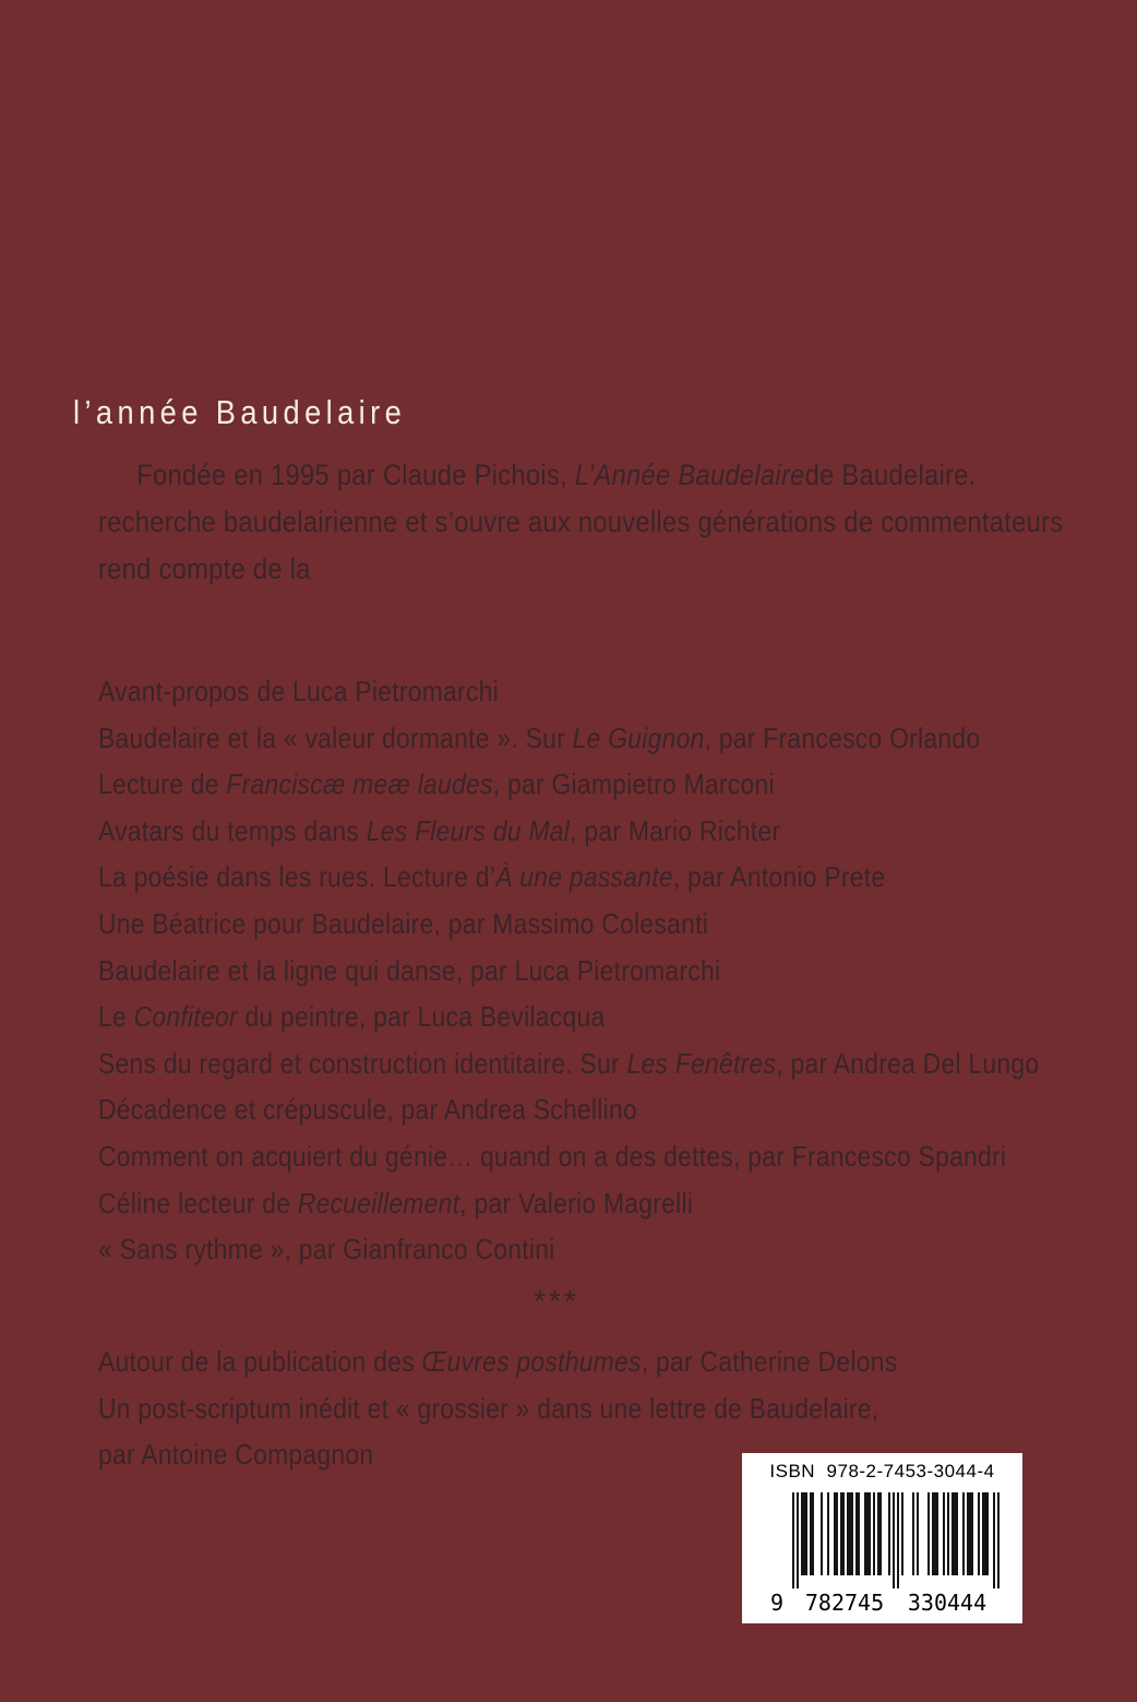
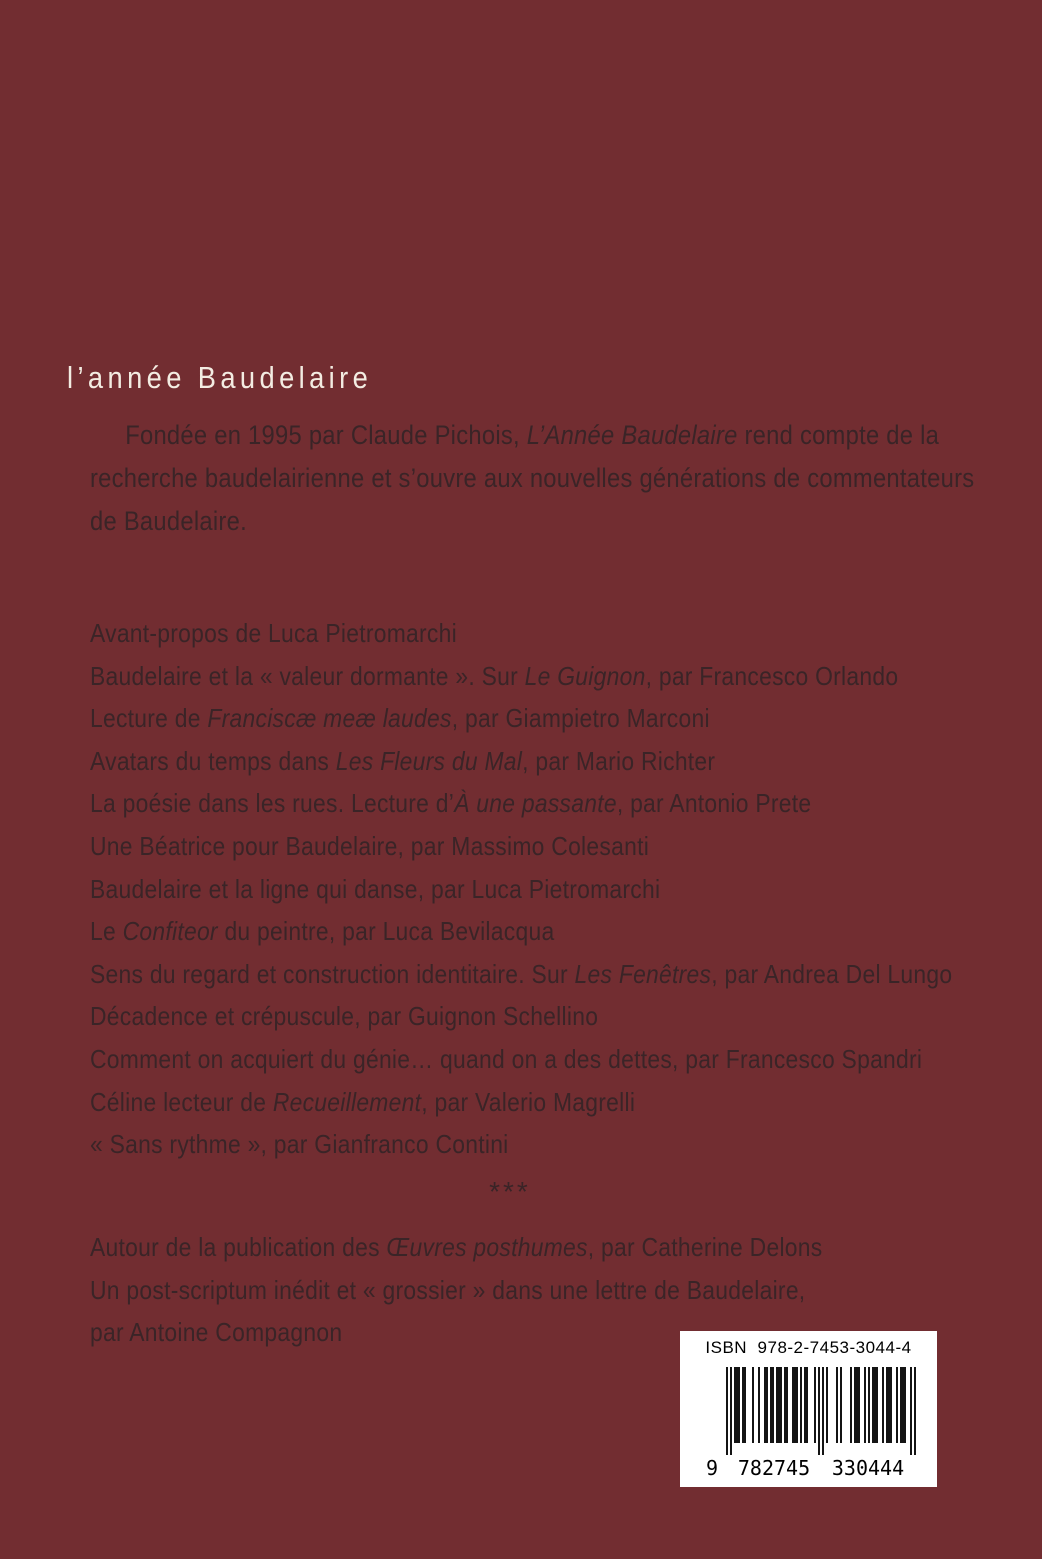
  l’année Baudelaire
- Fondée en 1995 par Claude Pichois, L’Année Baudelairede Baudelaire.
+ Fondée en 1995 par Claude Pichois, L’Année Baudelaire rend compte de la
  recherche baudelairienne et s’ouvre aux nouvelles générations de commentateurs
- rend compte de la
+ de Baudelaire.
  Avant-propos de Luca Pietromarchi
  Baudelaire et la « valeur dormante ». Sur Le Guignon, par Francesco Orlando
  Lecture de Franciscæ meæ laudes, par Giampietro Marconi
  Avatars du temps dans Les Fleurs du Mal, par Mario Richter
  La poésie dans les rues. Lecture d’À une passante, par Antonio Prete
  Une Béatrice pour Baudelaire, par Massimo Colesanti
  Baudelaire et la ligne qui danse, par Luca Pietromarchi
  Le Confiteor du peintre, par Luca Bevilacqua
  Sens du regard et construction identitaire. Sur Les Fenêtres, par Andrea Del Lungo
- Décadence et crépuscule, par Andrea Schellino
+ Décadence et crépuscule, par Guignon Schellino
  Comment on acquiert du génie… quand on a des dettes, par Francesco Spandri
  Céline lecteur de Recueillement, par Valerio Magrelli
  « Sans rythme », par Gianfranco Contini
  ***
  Autour de la publication des Œuvres posthumes, par Catherine Delons
  Un post-scriptum inédit et « grossier » dans une lettre de Baudelaire,
  par Antoine Compagnon
  ISBN 978-2-7453-3044-4
  9
  782745
  330444
